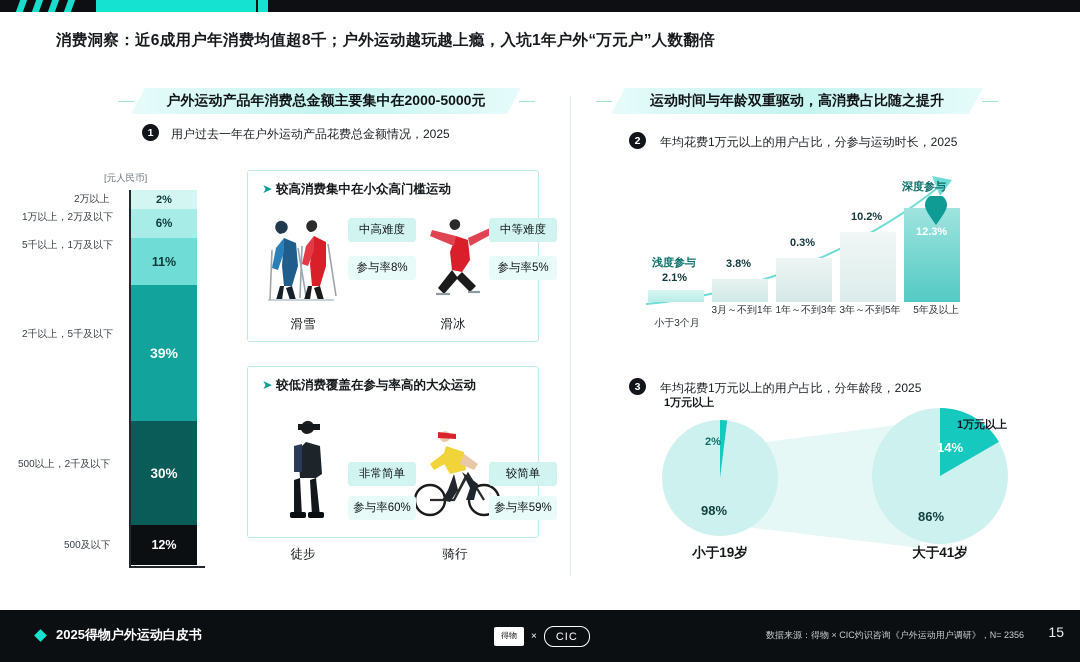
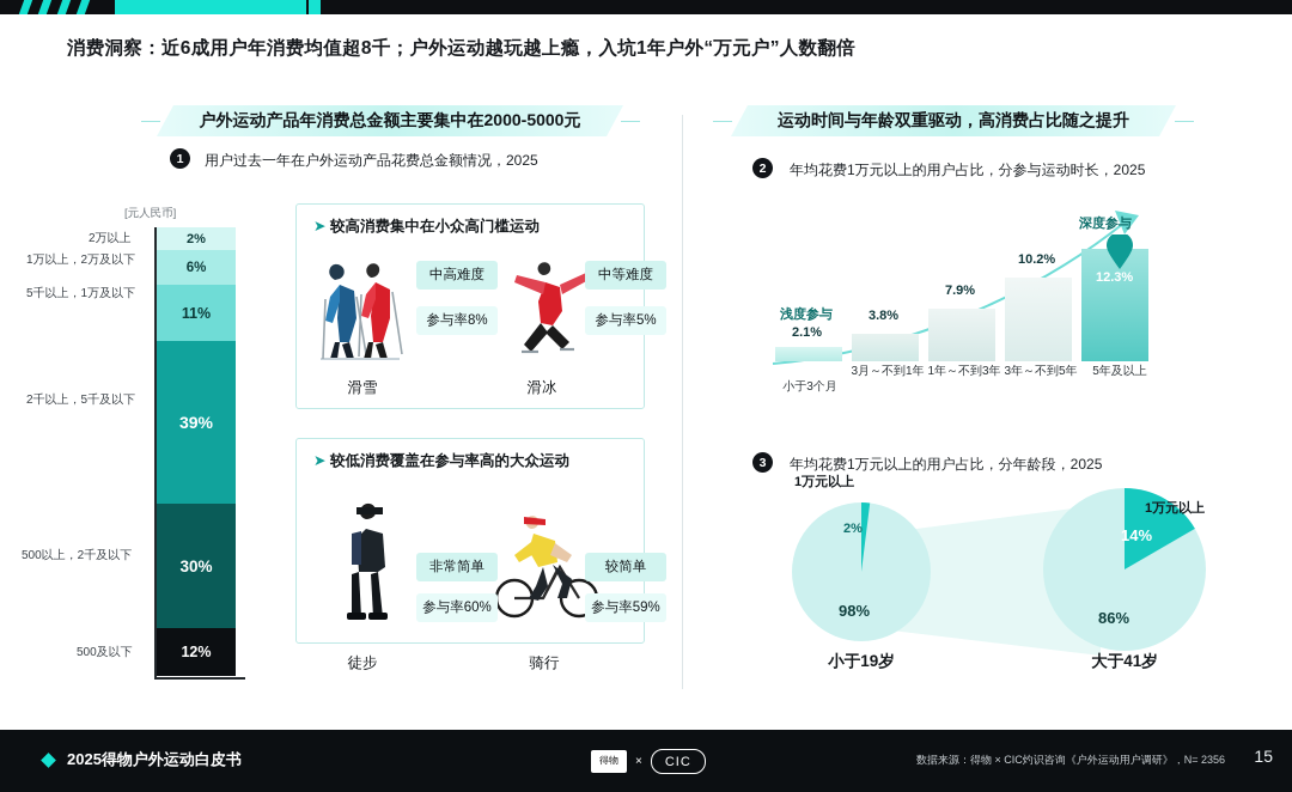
  消费洞察：近6成用户年消费均值超8千；户外运动越玩越上瘾，入坑1年户外“万元户”人数翻倍
  户外运动产品年消费总金额主要集中在2000-5000元
  1
  用户过去一年在户外运动产品花费总金额情况，2025
  [元人民币]
  2%
  6%
  11%
  39%
  30%
  12%
  2万以上
  1万以上，2万及以下
  5千以上，1万及以下
  2千以上，5千及以下
  500以上，2千及以下
  500及以下
  ➤ 较高消费集中在小众高门槛运动
  中高难度
  参与率8%
  中等难度
  参与率5%
  滑雪
  滑冰
  ➤ 较低消费覆盖在参与率高的大众运动
  非常简单
  参与率60%
  较简单
  参与率59%
  徒步
  骑行
  运动时间与年龄双重驱动，高消费占比随之提升
  2
  年均花费1万元以上的用户占比，分参与运动时长，2025
  浅度参与
  深度参与
  2.1%
  小于3个月
  3.8%
  3月～不到1年
- 0.3%
+ 7.9%
  1年～不到3年
  10.2%
  3年～不到5年
  12.3%
  5年及以上
  3
  年均花费1万元以上的用户占比，分年龄段，2025
  1万元以上
  2%
  98%
  小于19岁
  1万元以上
  14%
  86%
  大于41岁
  2025得物户外运动白皮书
  得物
  ×
  CIC
  数据来源：得物 × CIC灼识咨询《户外运动用户调研》，N= 2356
  15
